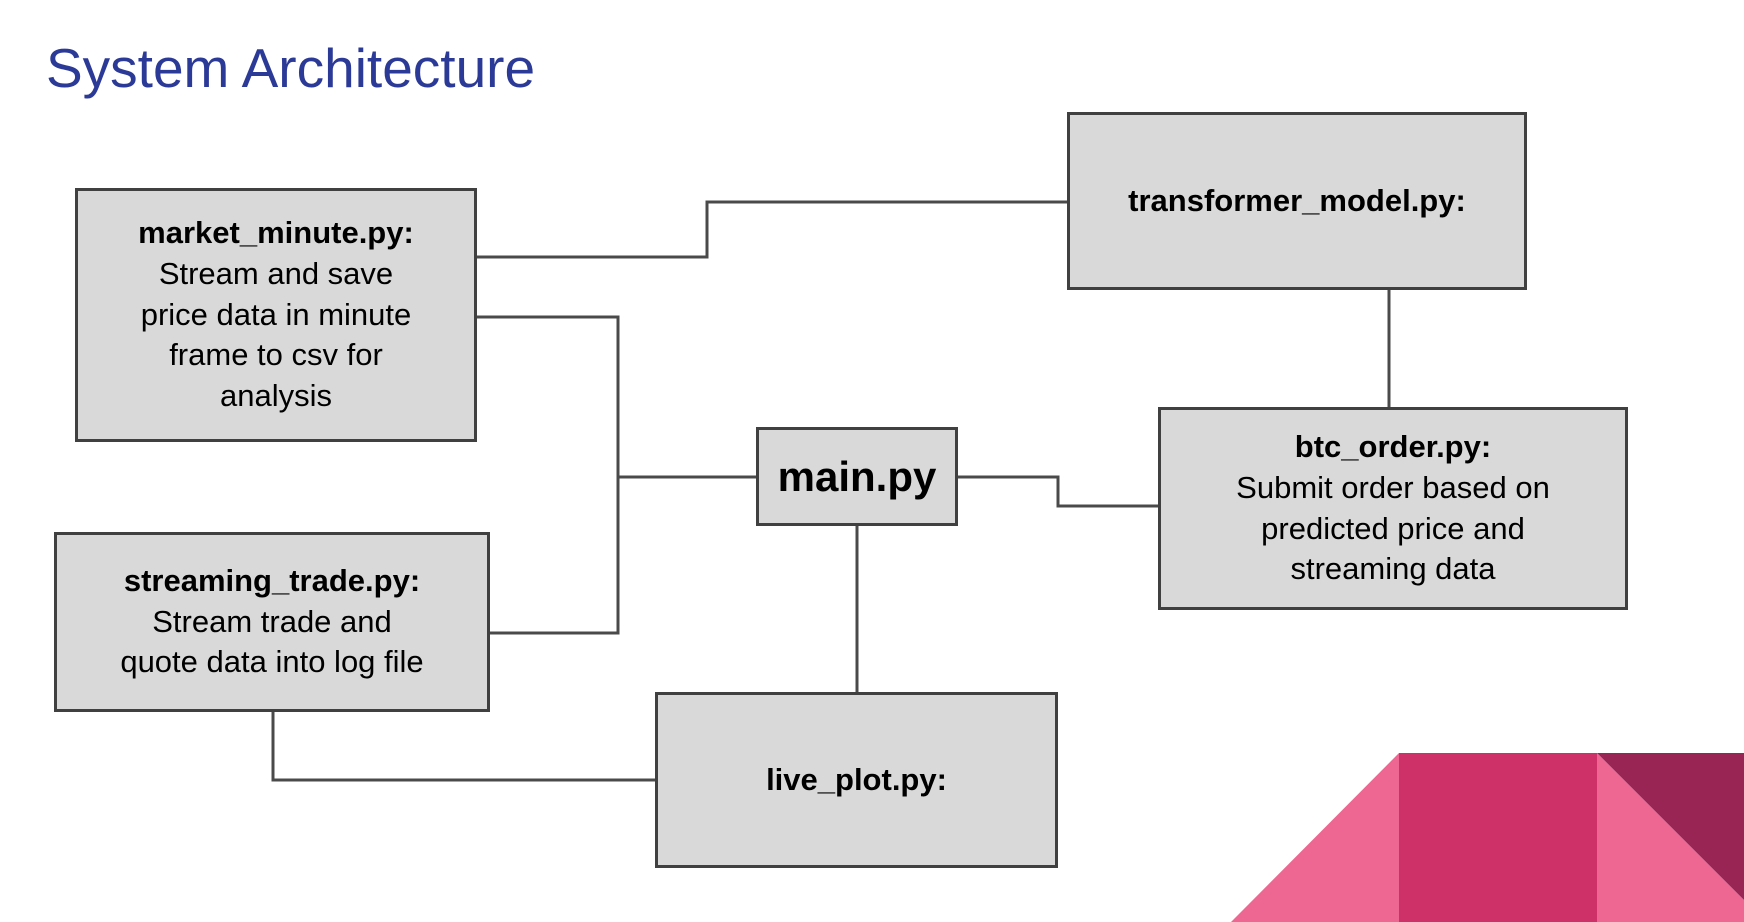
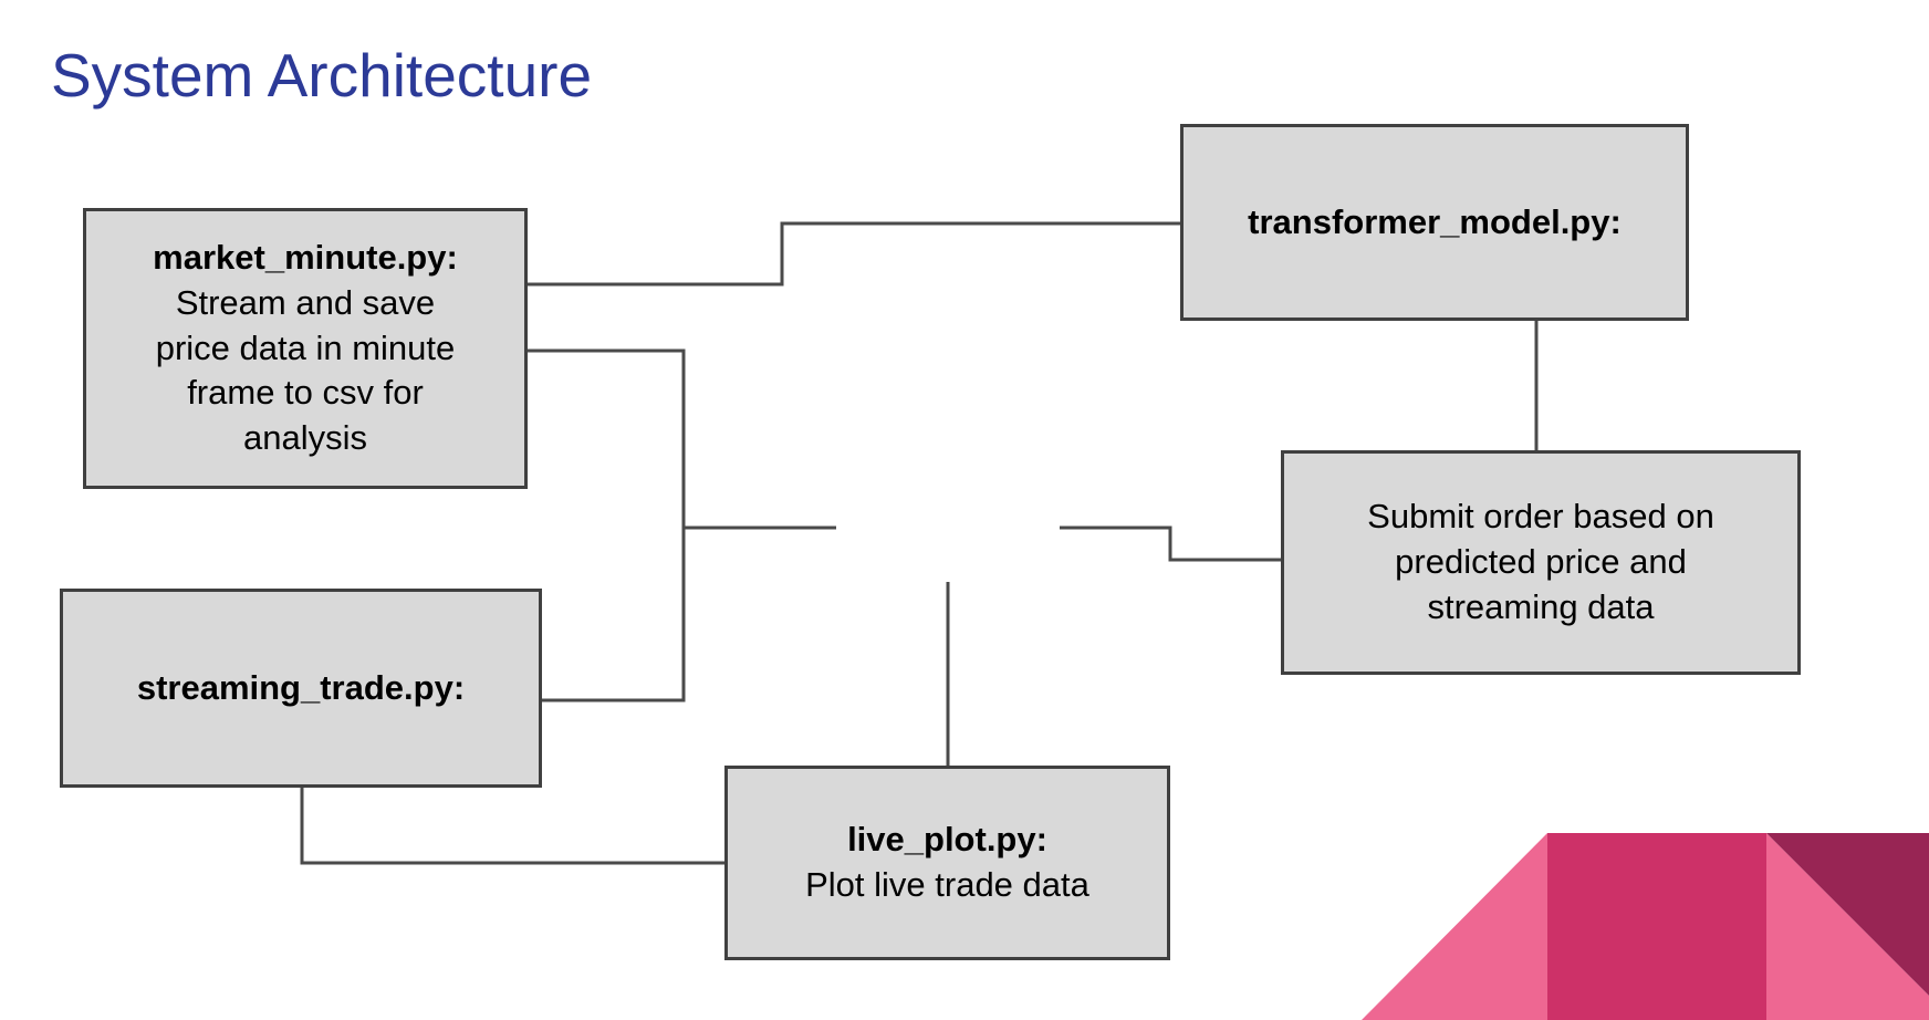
  System Architecture
  market_minute.py:
  Stream and save
  price data in minute
  frame to csv for
  analysis
  transformer_model.py:
  streaming_trade.py:
- Stream trade and
- quote data into log file
- main.py
- btc_order.py:
  Submit order based on
  predicted price and
  streaming data
  live_plot.py:
+ Plot live trade data
